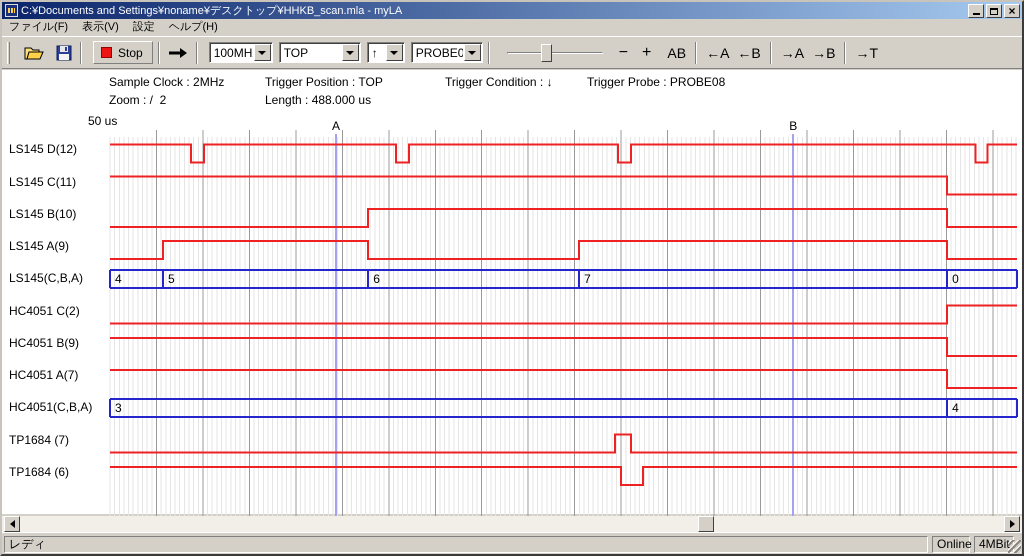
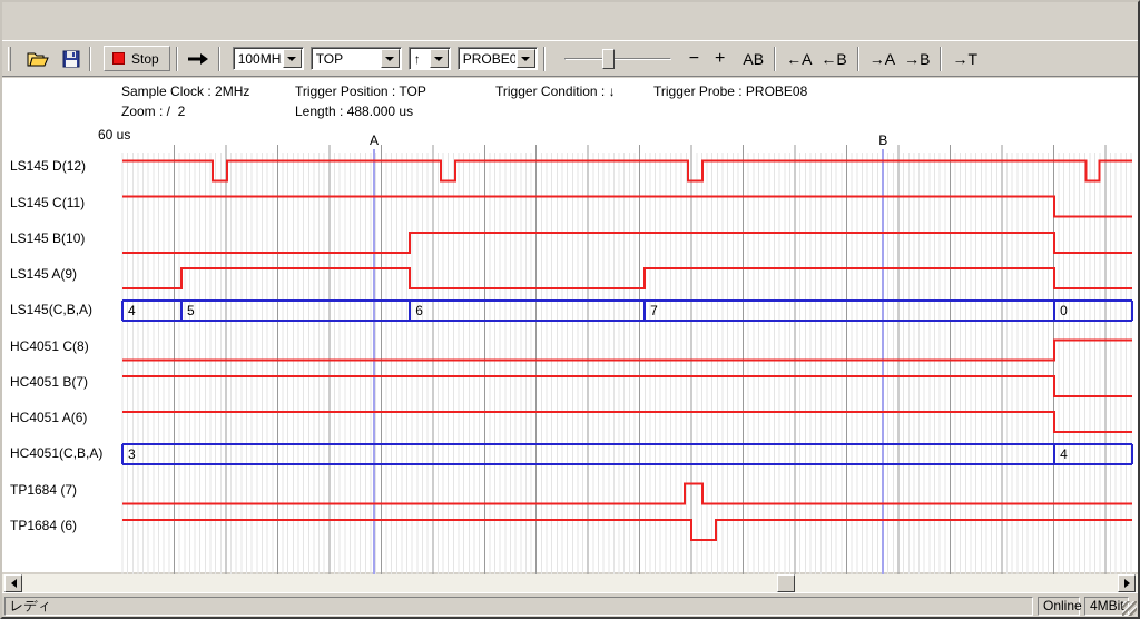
- C:¥Documents and Settings¥noname¥デスクトップ¥HHKB_scan.mla - myLA
- ×
- ファイル(F)
- 表示(V)
- 設定
- ヘルプ(H)
  Stop
  100MH
  TOP
  ↑
  PROBE0
  −
  +
  AB
  ←A
  ←B
  →A
  →B
  →T
  Sample Clock : 2MHz
  Trigger Position : TOP
  Trigger Condition : ↓
  Trigger Probe : PROBE08
  Zoom : / 2
  Length : 488.000 us
- 50 us
+ 60 us
  LS145 D(12)
  LS145 C(11)
  LS145 B(10)
  LS145 A(9)
  LS145(C,B,A)
- HC4051 C(2)
+ HC4051 C(8)
- HC4051 B(9)
+ HC4051 B(7)
- HC4051 A(7)
+ HC4051 A(6)
  HC4051(C,B,A)
  TP1684 (7)
  TP1684 (6)
  A
  B
  4
  5
  6
  7
  0
  3
  4
  レディ
  Online
  4MBi
